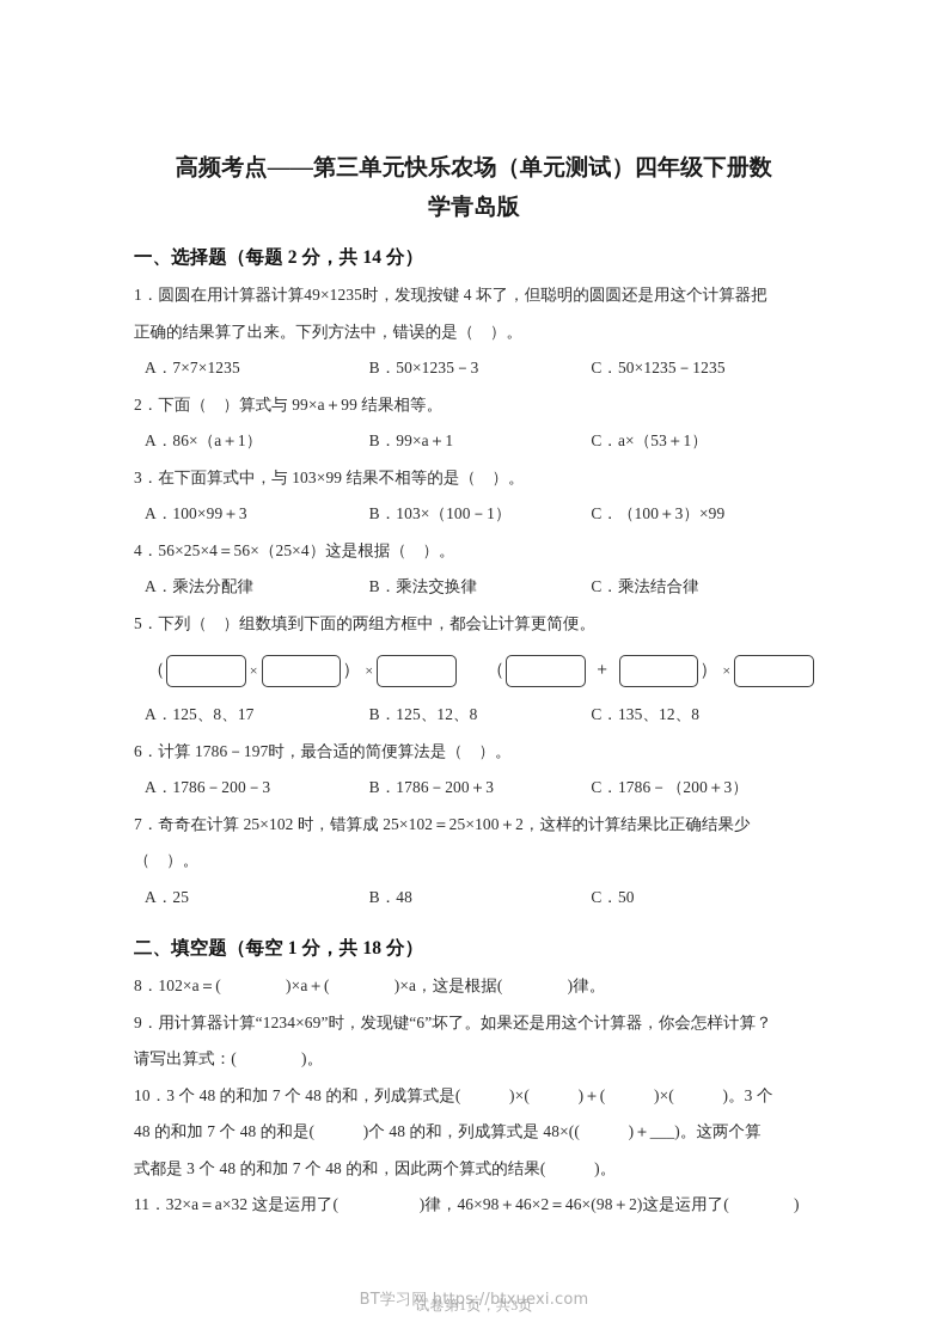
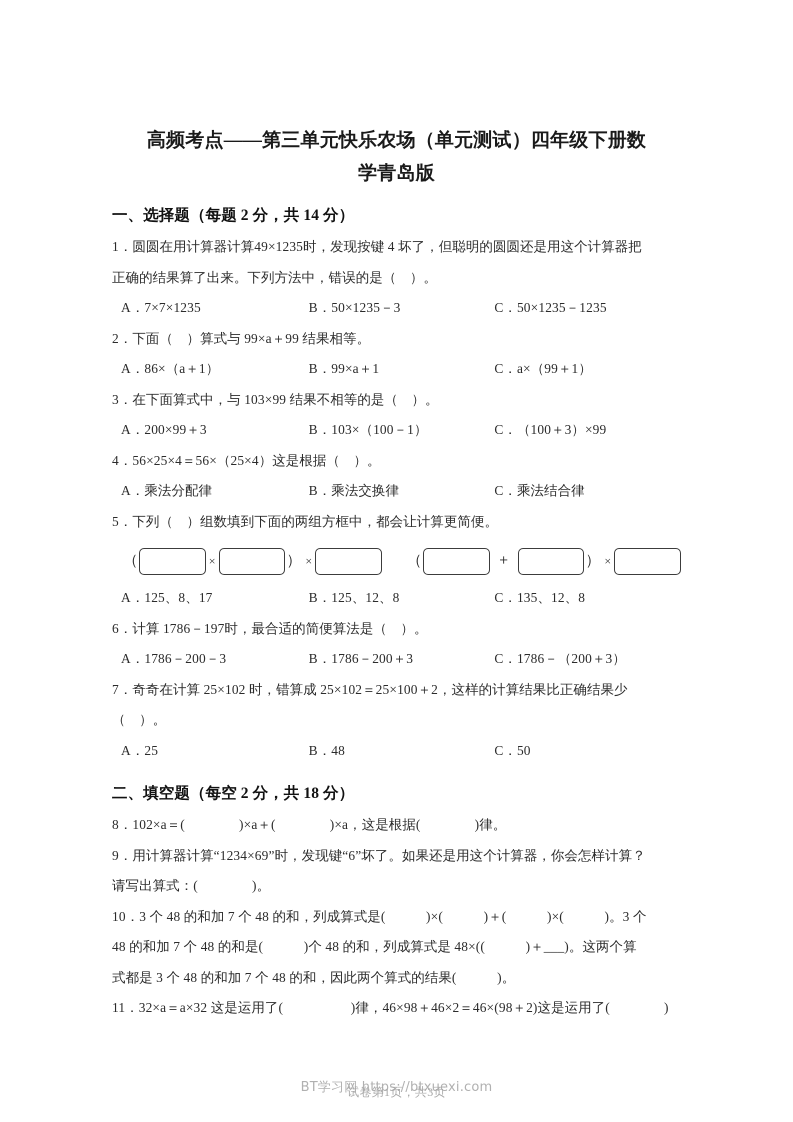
  高频考点——第三单元快乐农场（单元测试）四年级下册数
  学青岛版
  一、选择题（每题 2 分，共 14 分）
  1．圆圆在用计算器计算49×1235时，发现按键 4 坏了，但聪明的圆圆还是用这个计算器把
  正确的结果算了出来。下列方法中，错误的是（ ）。
  A．7×7×1235
  B．50×1235－3
  C．50×1235－1235
  2．下面（ ）算式与 99×a＋99 结果相等。
  A．86×（a＋1）
  B．99×a＋1
- C．a×（53＋1）
+ C．a×（99＋1）
  3．在下面算式中，与 103×99 结果不相等的是（ ）。
- A．100×99＋3
+ A．200×99＋3
  B．103×（100－1）
  C．（100＋3）×99
  4．56×25×4＝56×（25×4）这是根据（ ）。
  A．乘法分配律
  B．乘法交换律
  C．乘法结合律
  5．下列（ ）组数填到下面的两组方框中，都会让计算更简便。
  （
  ×
  ）
  ×
  （
  ＋
  ）
  ×
  A．125、8、17
  B．125、12、8
  C．135、12、8
  6．计算 1786－197时，最合适的简便算法是（ ）。
  A．1786－200－3
  B．1786－200＋3
  C．1786－（200＋3）
  7．奇奇在计算 25×102 时，错算成 25×102＝25×100＋2，这样的计算结果比正确结果少
  （ ）。
  A．25
  B．48
  C．50
- 二、填空题（每空 1 分，共 18 分）
+ 二、填空题（每空 2 分，共 18 分）
  8．102×a＝( )×a＋( )×a，这是根据( )律。
  9．用计算器计算“1234×69”时，发现键“6”坏了。如果还是用这个计算器，你会怎样计算？
  请写出算式：( )。
  10．3 个 48 的和加 7 个 48 的和，列成算式是( )×( )＋( )×( )。3 个
  48 的和加 7 个 48 的和是( )个 48 的和，列成算式是 48×(( )＋___)。这两个算
  式都是 3 个 48 的和加 7 个 48 的和，因此两个算式的结果( )。
  11．32×a＝a×32 这是运用了( )律，46×98＋46×2＝46×(98＋2)这是运用了( )
  BT学习网 https://btxuexi.com
  试卷第1页，共3页
